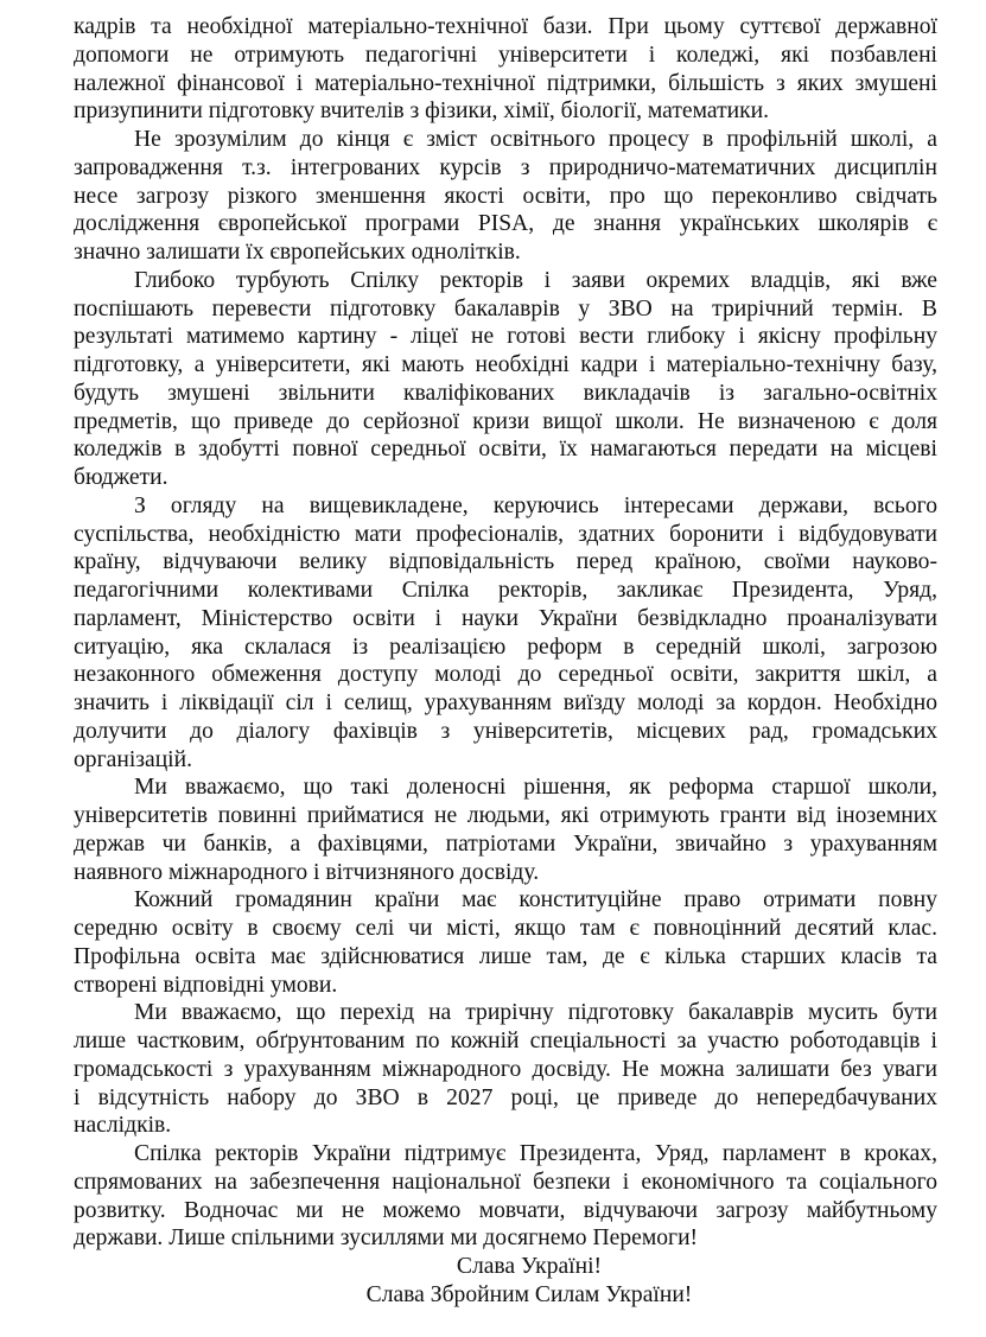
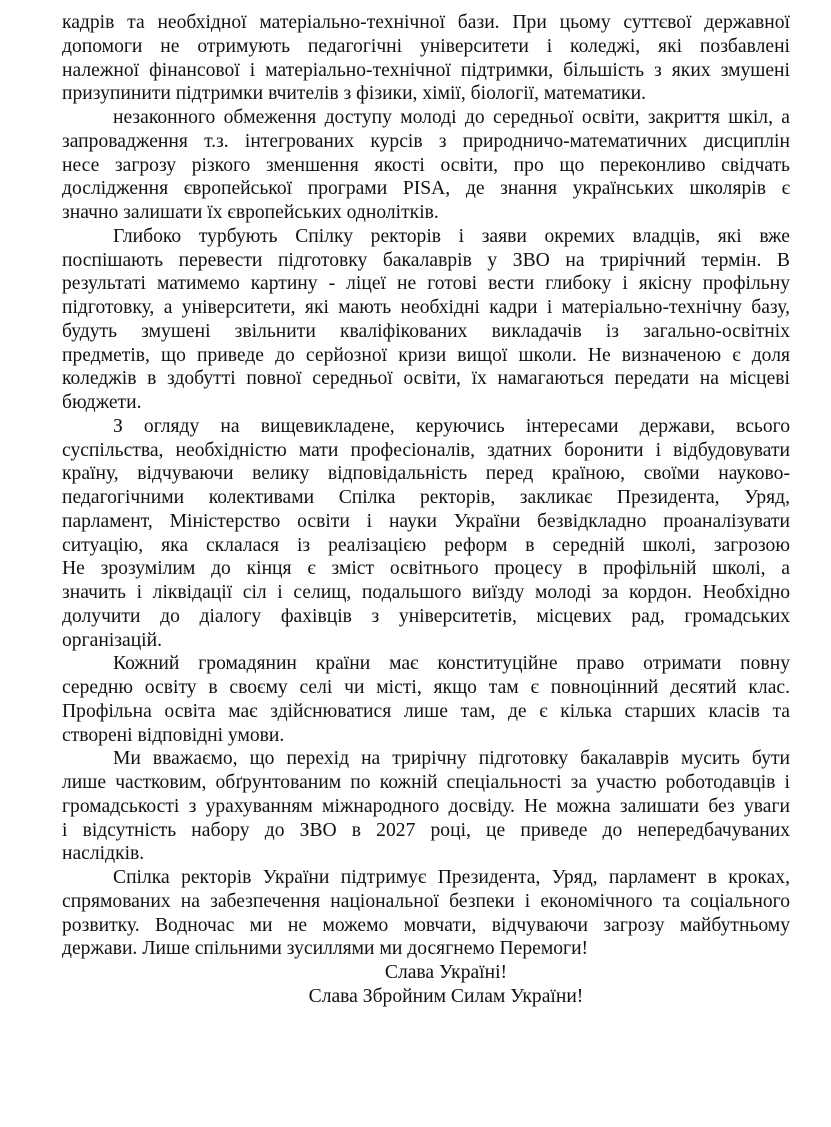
  кадрів та необхідної матеріально-технічної бази. При цьому суттєвої державної
  допомоги не отримують педагогічні університети і коледжі, які позбавлені
  належної фінансової і матеріально-технічної підтримки, більшість з яких змушені
- призупинити підготовку вчителів з фізики, хімії, біології, математики.
+ призупинити підтримки вчителів з фізики, хімії, біології, математики.
- Не зрозумілим до кінця є зміст освітнього процесу в профільній школі, а
+ незаконного обмеження доступу молоді до середньої освіти, закриття шкіл, а
  запровадження т.з. інтегрованих курсів з природничо-математичних дисциплін
  несе загрозу різкого зменшення якості освіти, про що переконливо свідчать
  дослідження європейської програми PISA, де знання українських школярів є
  значно залишати їх європейських однолітків.
  Глибоко турбують Спілку ректорів і заяви окремих владців, які вже
  поспішають перевести підготовку бакалаврів у ЗВО на трирічний термін. В
  результаті матимемо картину - ліцеї не готові вести глибоку і якісну профільну
  підготовку, а університети, які мають необхідні кадри і матеріально-технічну базу,
  будуть змушені звільнити кваліфікованих викладачів із загально-освітніх
  предметів, що приведе до серйозної кризи вищої школи. Не визначеною є доля
  коледжів в здобутті повної середньої освіти, їх намагаються передати на місцеві
  бюджети.
  З огляду на вищевикладене, керуючись інтересами держави, всього
  суспільства, необхідністю мати професіоналів, здатних боронити і відбудовувати
  країну, відчуваючи велику відповідальність перед країною, своїми науково-
  педагогічними колективами Спілка ректорів, закликає Президента, Уряд,
  парламент, Міністерство освіти і науки України безвідкладно проаналізувати
  ситуацію, яка склалася із реалізацією реформ в середній школі, загрозою
- незаконного обмеження доступу молоді до середньої освіти, закриття шкіл, а
+ Не зрозумілим до кінця є зміст освітнього процесу в профільній школі, а
- значить і ліквідації сіл і селищ, урахуванням виїзду молоді за кордон. Необхідно
+ значить і ліквідації сіл і селищ, подальшого виїзду молоді за кордон. Необхідно
  долучити до діалогу фахівців з університетів, місцевих рад, громадських
  організацій.
- Ми вважаємо, що такі доленосні рішення, як реформа старшої школи,
- університетів повинні прийматися не людьми, які отримують гранти від іноземних
- держав чи банків, а фахівцями, патріотами України, звичайно з урахуванням
- наявного міжнародного і вітчизняного досвіду.
  Кожний громадянин країни має конституційне право отримати повну
  середню освіту в своєму селі чи місті, якщо там є повноцінний десятий клас.
  Профільна освіта має здійснюватися лише там, де є кілька старших класів та
  створені відповідні умови.
  Ми вважаємо, що перехід на трирічну підготовку бакалаврів мусить бути
  лише частковим, обґрунтованим по кожній спеціальності за участю роботодавців і
  громадськості з урахуванням міжнародного досвіду. Не можна залишати без уваги
  і відсутність набору до ЗВО в 2027 році, це приведе до непередбачуваних
  наслідків.
  Спілка ректорів України підтримує Президента, Уряд, парламент в кроках,
  спрямованих на забезпечення національної безпеки і економічного та соціального
  розвитку. Водночас ми не можемо мовчати, відчуваючи загрозу майбутньому
  держави. Лише спільними зусиллями ми досягнемо Перемоги!
  Слава Україні!
  Слава Збройним Силам України!
